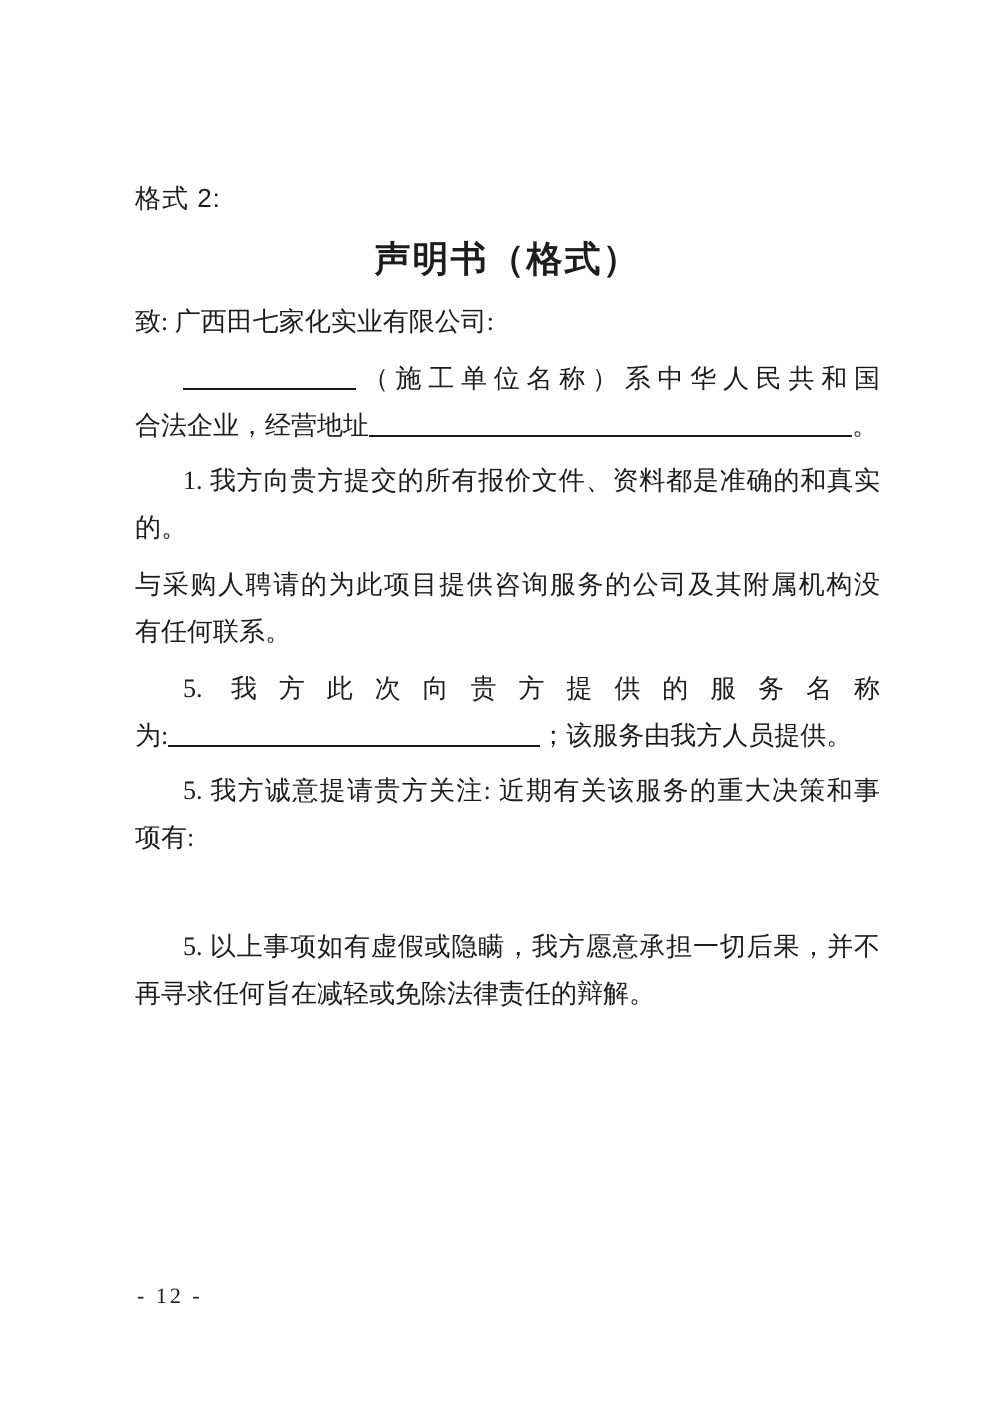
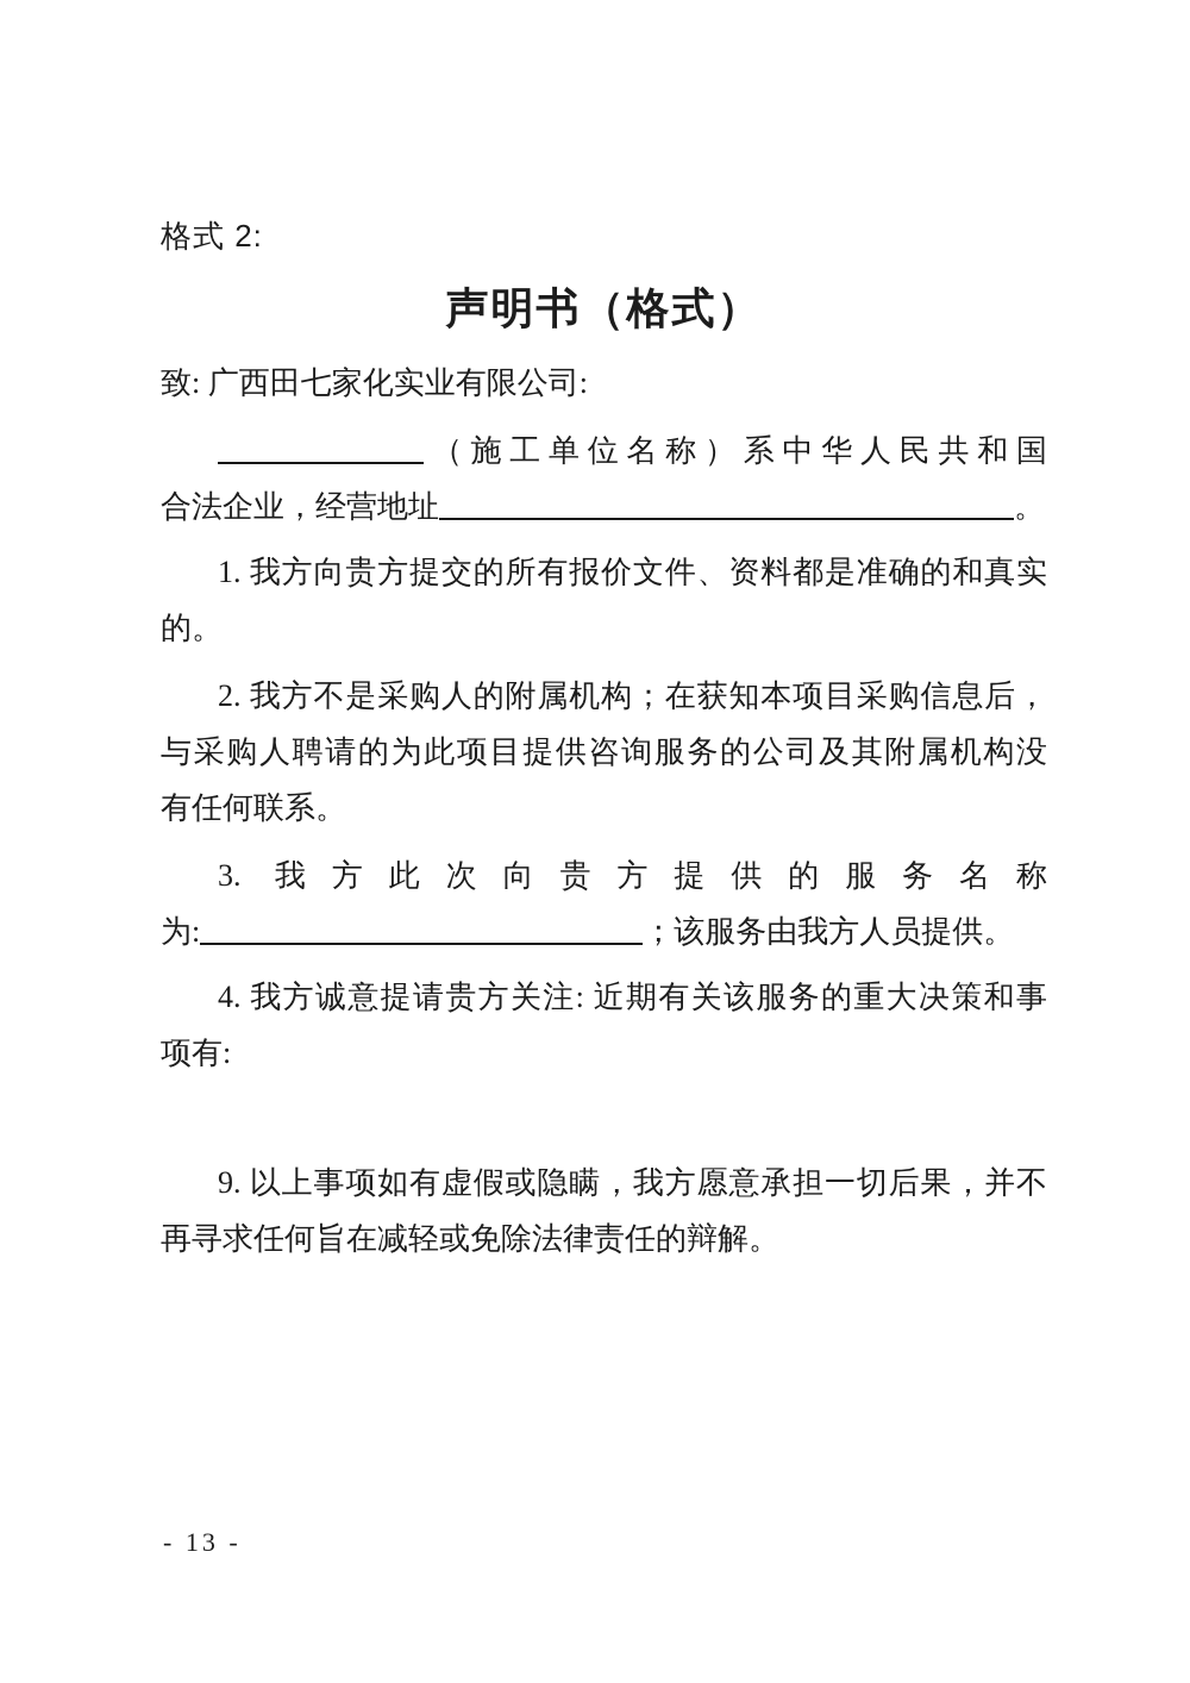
  格式 2:
  声明书（格式）
  致: 广西田七家化实业有限公司:
  （施工单位名称）系中华人民共和国
  合法企业，经营地址 。
  1. 我方向贵方提交的所有报价文件、资料都是准确的和真实
  的。
+ 2. 我方不是采购人的附属机构；在获知本项目采购信息后，
  与采购人聘请的为此项目提供咨询服务的公司及其附属机构没
  有任何联系。
- 5. 我方此次向贵方提供的服务名称
+ 3. 我方此次向贵方提供的服务名称
  为: ；该服务由我方人员提供。
- 5. 我方诚意提请贵方关注: 近期有关该服务的重大决策和事
+ 4. 我方诚意提请贵方关注: 近期有关该服务的重大决策和事
  项有:
- 5. 以上事项如有虚假或隐瞒，我方愿意承担一切后果，并不
+ 9. 以上事项如有虚假或隐瞒，我方愿意承担一切后果，并不
  再寻求任何旨在减轻或免除法律责任的辩解。
- - 12 -
+ - 13 -
